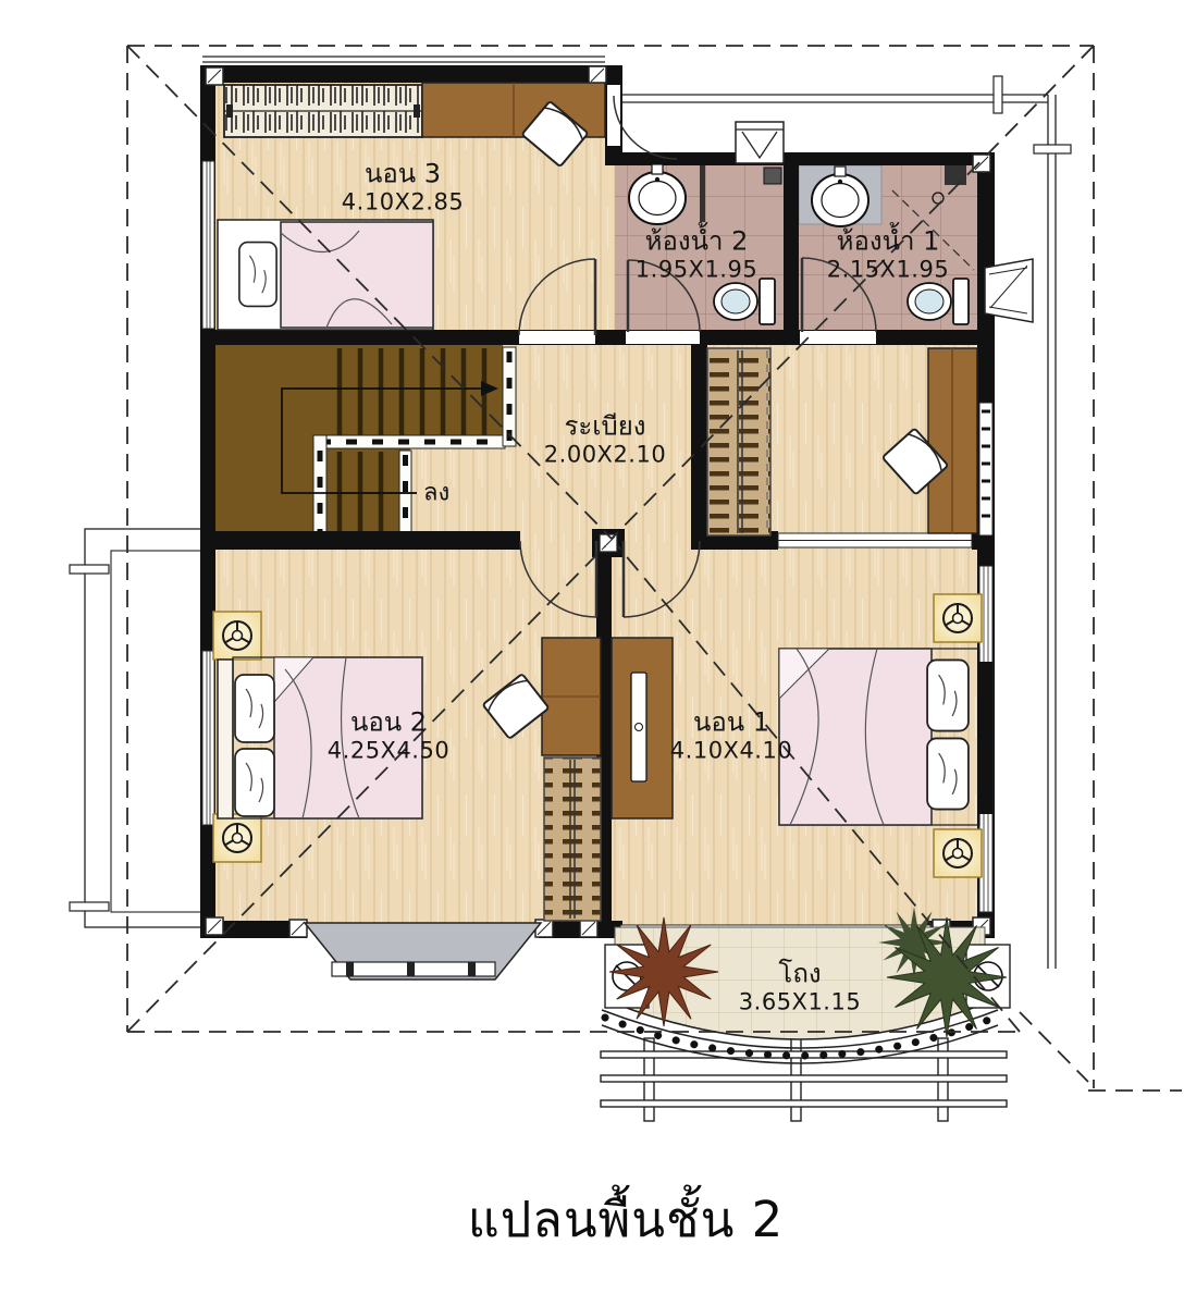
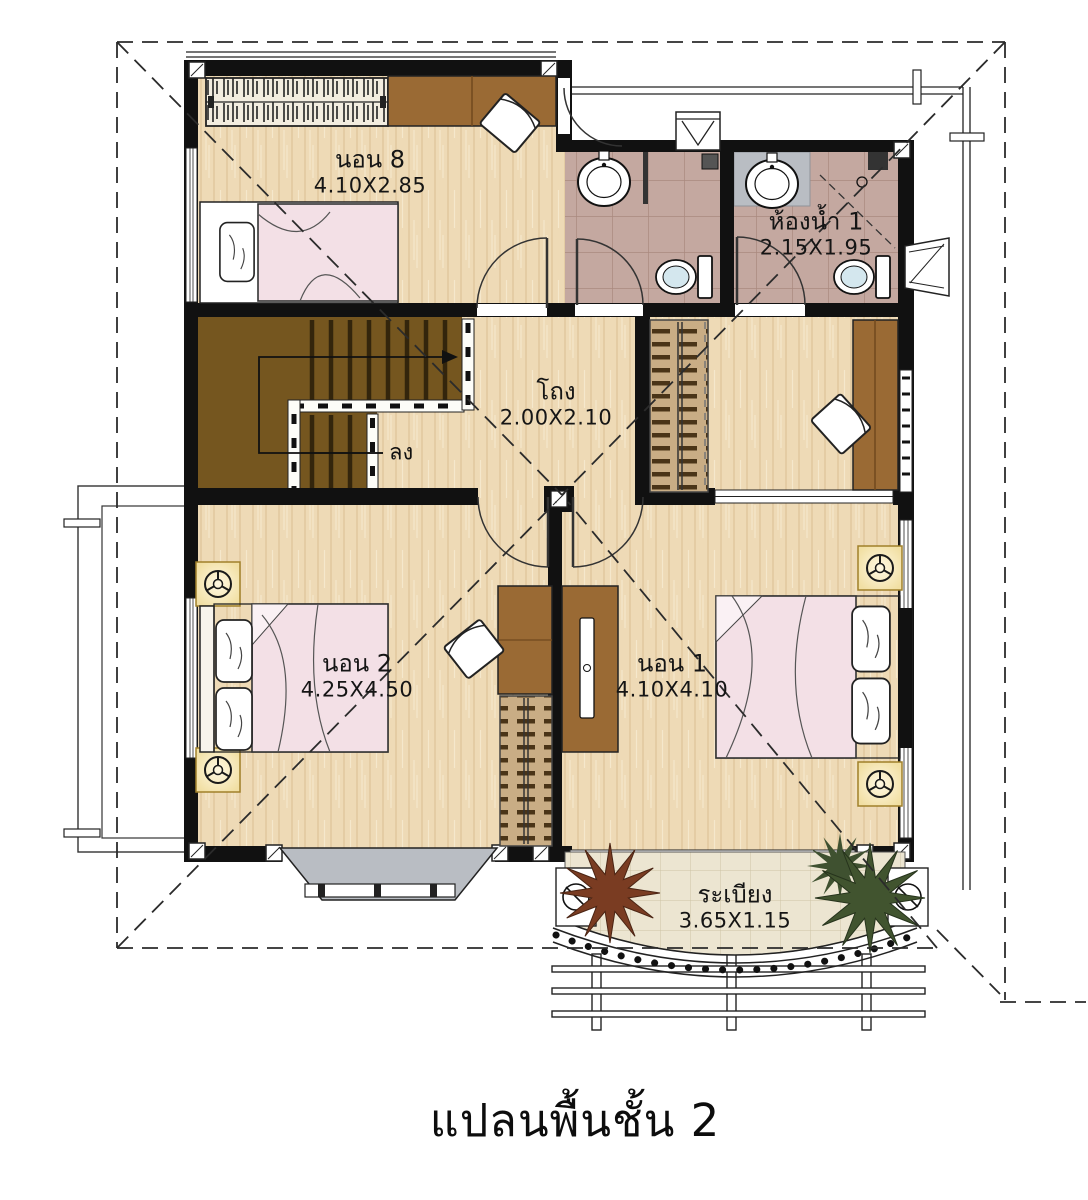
- นอน 3
+ นอน 8
  4.10X2.85
- ห้องน้ำ 2
- 1.95X1.95
  ห้องน้ำ 1
  2.15X1.95
- ระเบียง
+ โถง
  2.00X2.10
  นอน 2
  4.25X4.50
  นอน 1
  4.10X4.10
- โถง
+ ระเบียง
  3.65X1.15
  ลง
  แปลนพื้นชั้น 2
